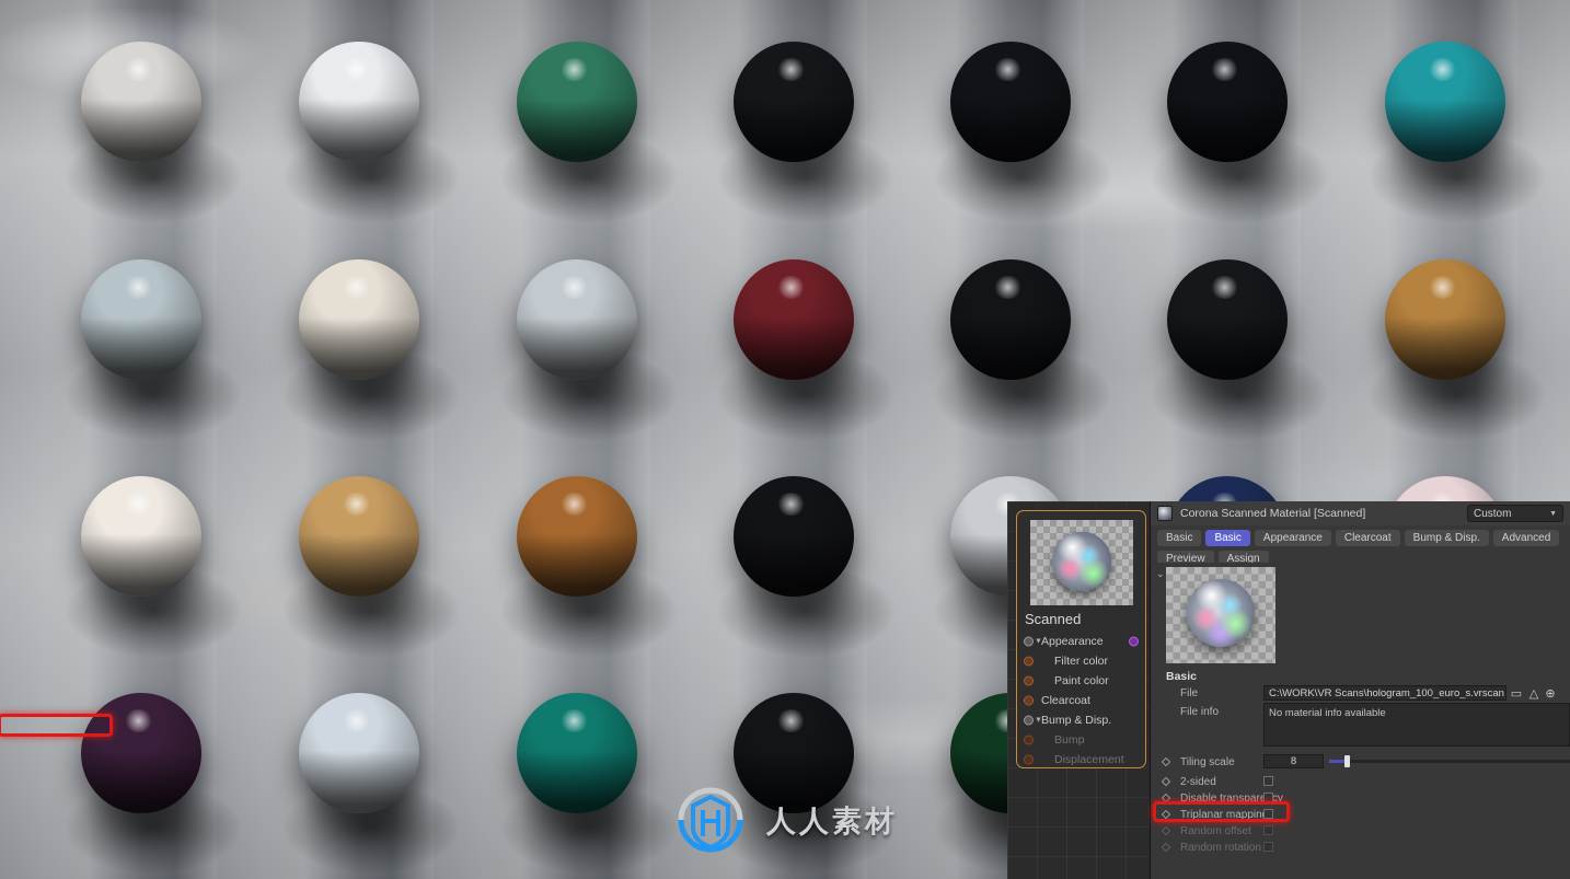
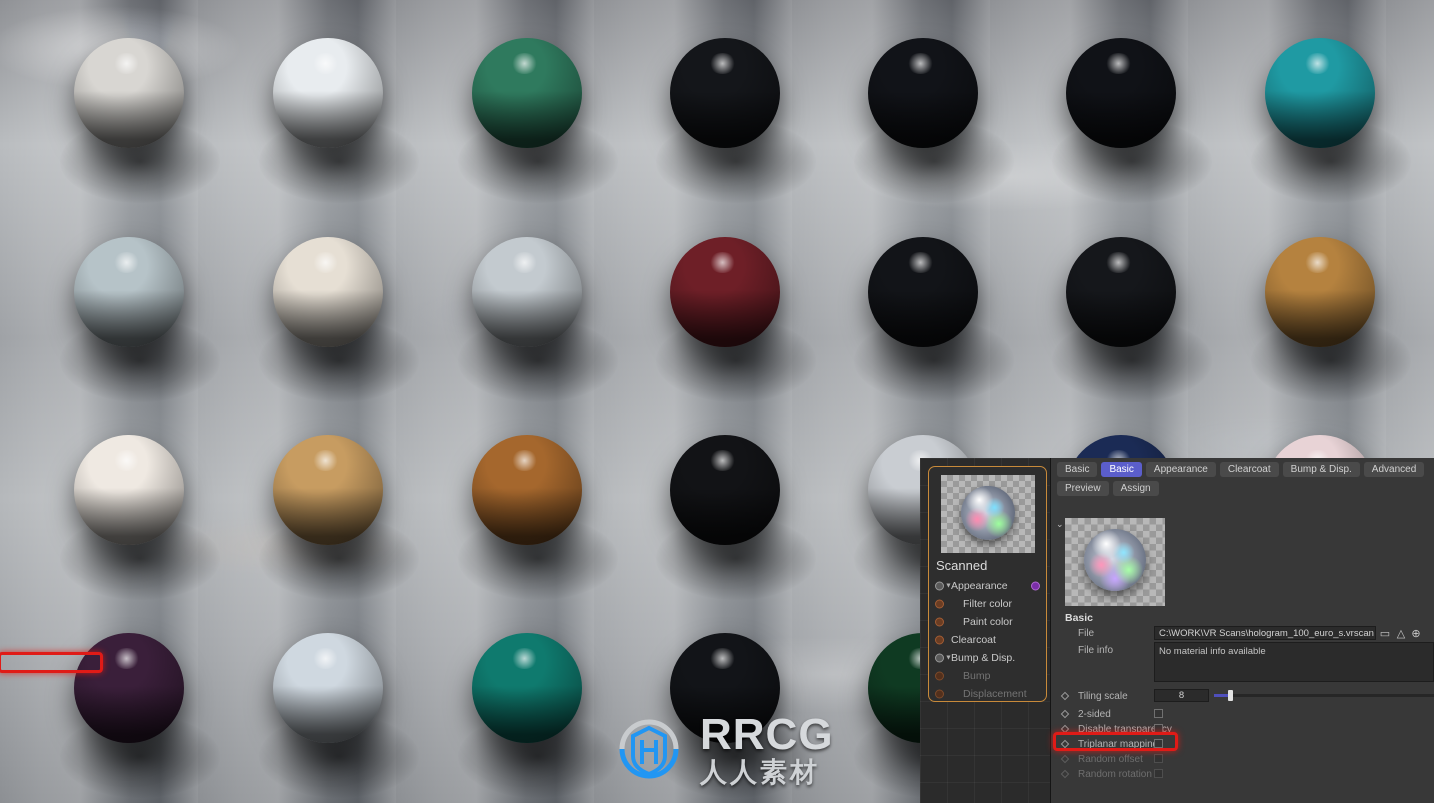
+ RRCG
  人人素材
  Scanned
  Appearance
  Filter color
  Paint color
  Clearcoat
  Bump & Disp.
  Bump
  Displacement
- Corona Scanned Material [Scanned]
- Custom
  Basic
  Basic
  Appearance
  Clearcoat
  Bump & Disp.
  Advanced
  Preview
  Assign
  ⌄
  Basic
  File
  C:\WORK\VR Scans\hologram_100_euro_s.vrscan
  ▭
  △
  ⊕
  File info
  No material info available
  Tiling scale
  8
  2-sided
  Disable transparcy
  Triplanar mappin
  Random offset
  Random rotation
